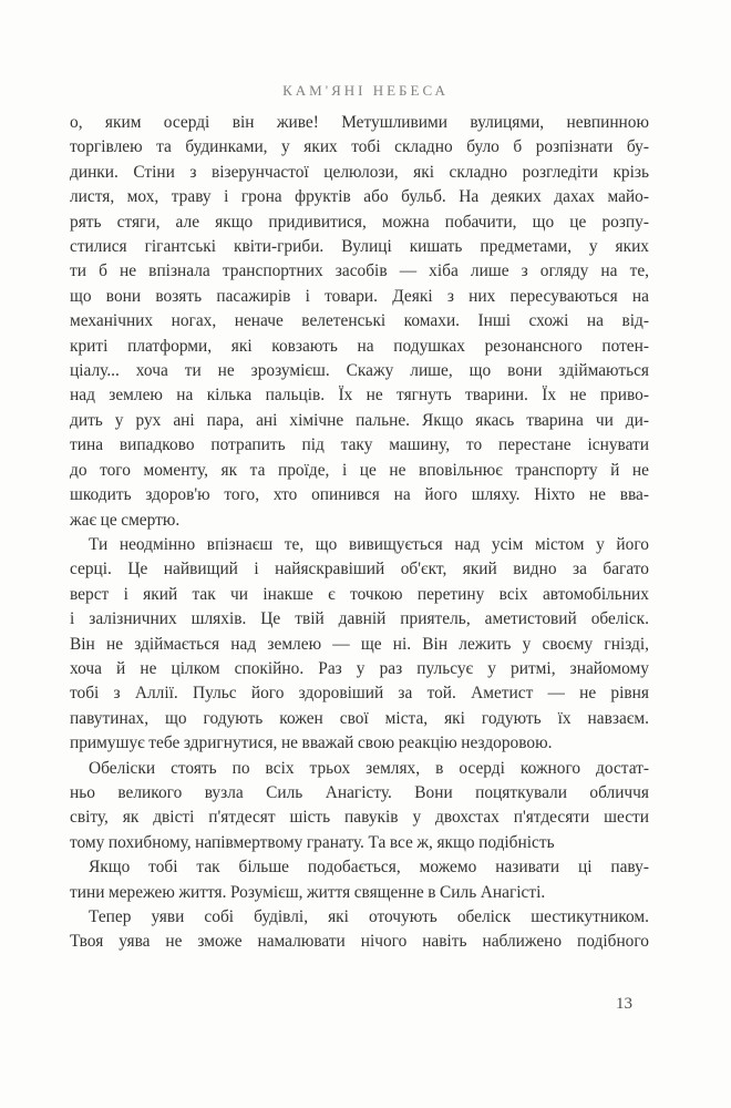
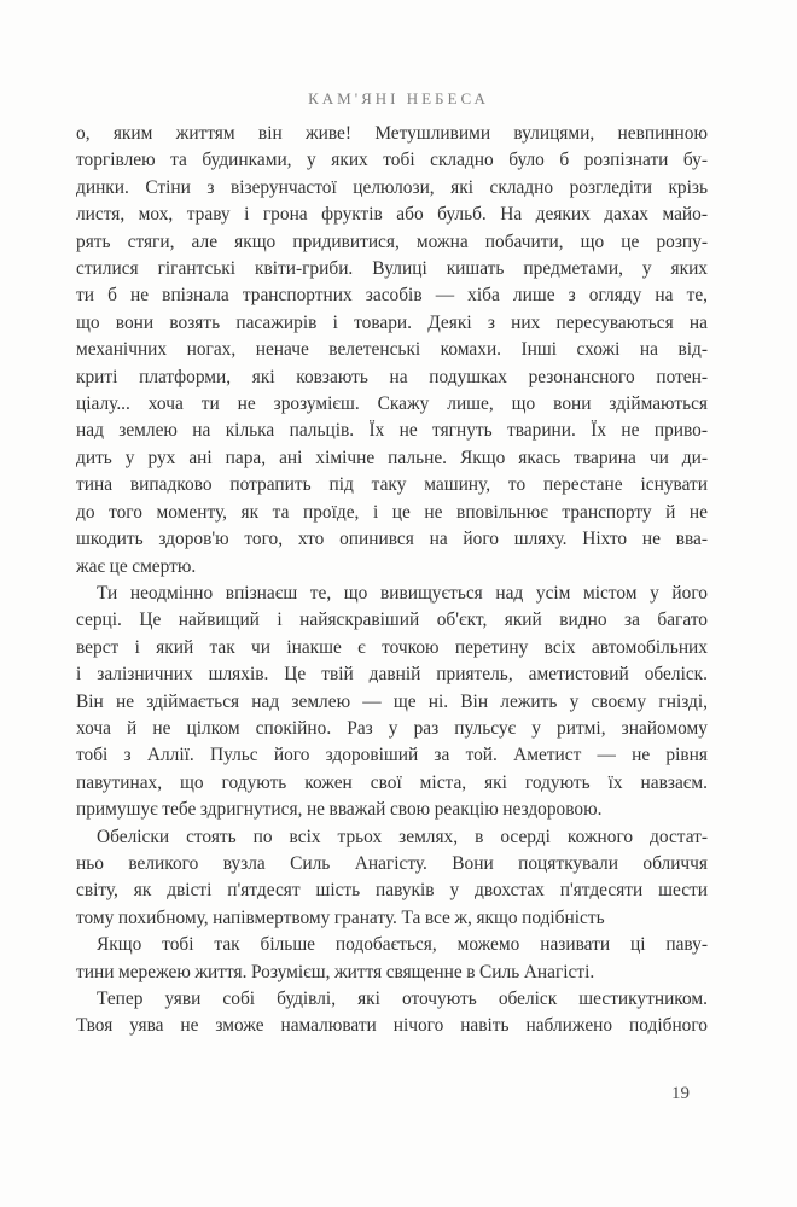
  КАМ'ЯНІ НЕБЕСА
- о, яким осерді він живе! Метушливими вулицями, невпинною
+ о, яким життям він живе! Метушливими вулицями, невпинною
  торгівлею та будинками, у яких тобі складно було б розпізнати бу-
  динки. Стіни з візерунчастої целюлози, які складно розгледіти крізь
  листя, мох, траву і грона фруктів або бульб. На деяких дахах майо-
  рять стяги, але якщо придивитися, можна побачити, що це розпу-
  стилися гігантські квіти-гриби. Вулиці кишать предметами, у яких
  ти б не впізнала транспортних засобів — хіба лише з огляду на те,
  що вони возять пасажирів і товари. Деякі з них пересуваються на
  механічних ногах, неначе велетенські комахи. Інші схожі на від-
  криті платформи, які ковзають на подушках резонансного потен-
  ціалу... хоча ти не зрозумієш. Скажу лише, що вони здіймаються
  над землею на кілька пальців. Їх не тягнуть тварини. Їх не приво-
  дить у рух ані пара, ані хімічне пальне. Якщо якась тварина чи ди-
  тина випадково потрапить під таку машину, то перестане існувати
  до того моменту, як та проїде, і це не вповільнює транспорту й не
  шкодить здоров'ю того, хто опинився на його шляху. Ніхто не вва-
  жає це смертю.
  Ти неодмінно впізнаєш те, що вивищується над усім містом у його
  серці. Це найвищий і найяскравіший об'єкт, який видно за багато
  верст і який так чи інакше є точкою перетину всіх автомобільних
  і залізничних шляхів. Це твій давній приятель, аметистовий обеліск.
  Він не здіймається над землею — ще ні. Він лежить у своєму гнізді,
  хоча й не цілком спокійно. Раз у раз пульсує у ритмі, знайомому
  тобі з Аллії. Пульс його здоровіший за той. Аметист — не рівня
  павутинах, що годують кожен свої міста, які годують їх навзаєм.
  примушує тебе здригнутися, не вважай свою реакцію нездоровою.
  Обеліски стоять по всіх трьох землях, в осерді кожного достат-
  ньо великого вузла Силь Анагісту. Вони поцяткували обличчя
  світу, як двісті п'ятдесят шість павуків у двохстах п'ятдесяти шести
  тому похибному, напівмертвому гранату. Та все ж, якщо подібність
  Якщо тобі так більше подобається, можемо називати ці паву-
  тини мережею життя. Розумієш, життя священне в Силь Анагісті.
  Тепер уяви собі будівлі, які оточують обеліск шестикутником.
  Твоя уява не зможе намалювати нічого навіть наближено подібного
- 13
+ 19
